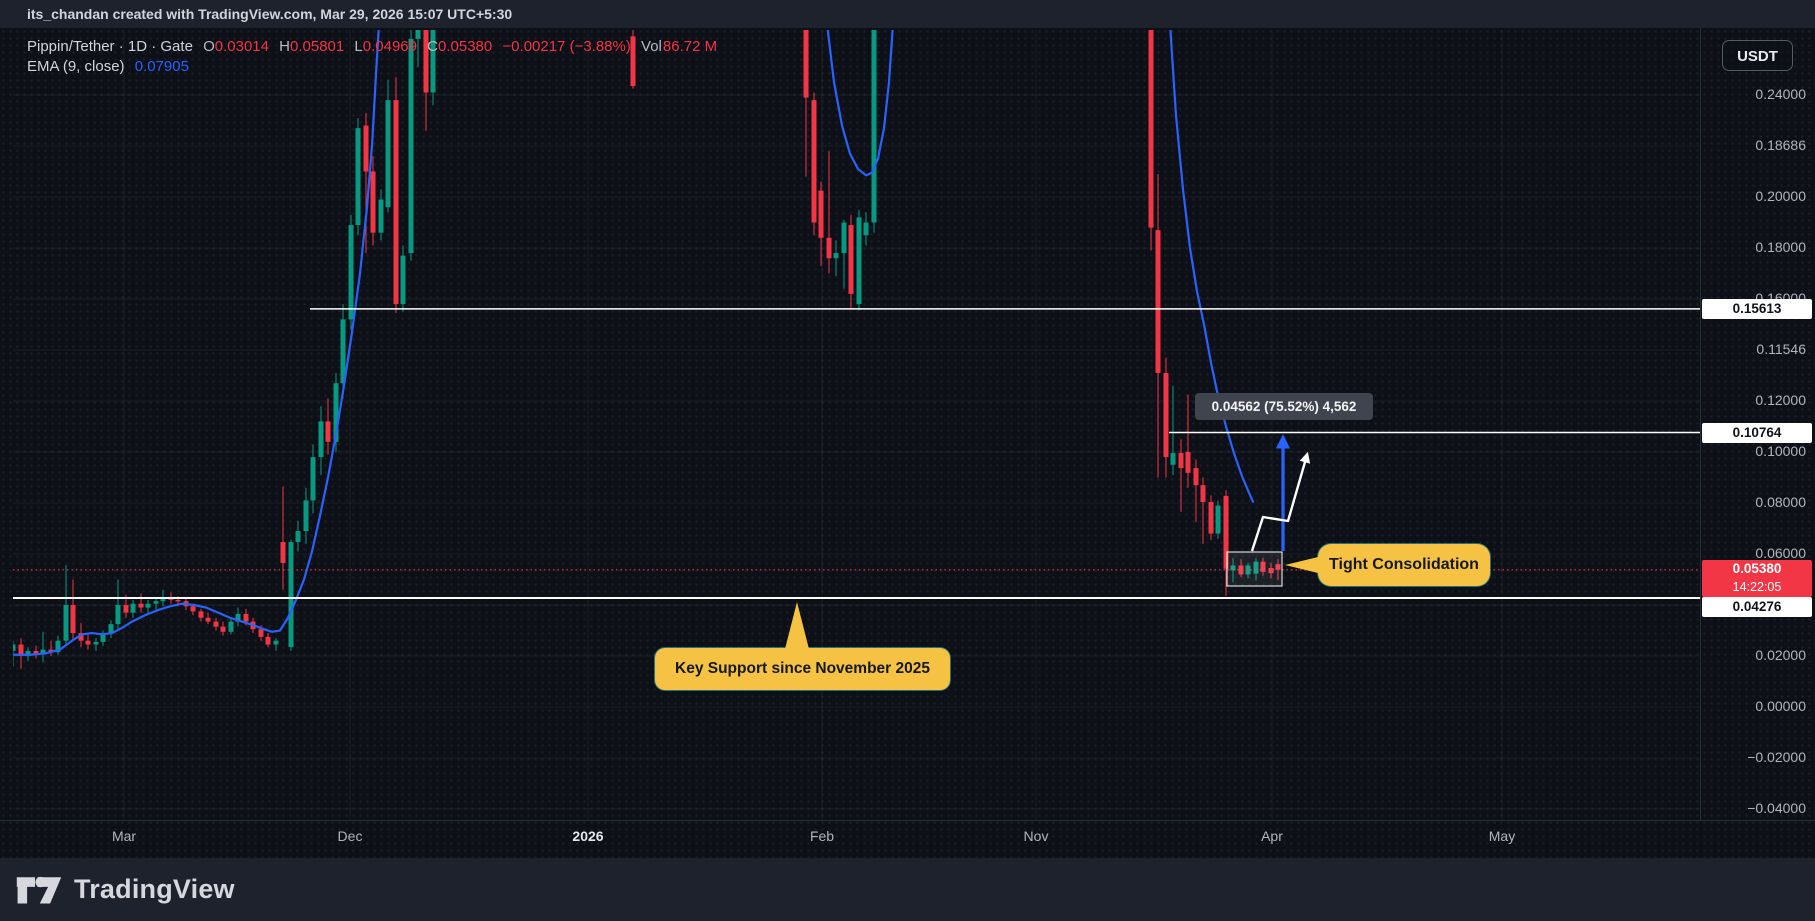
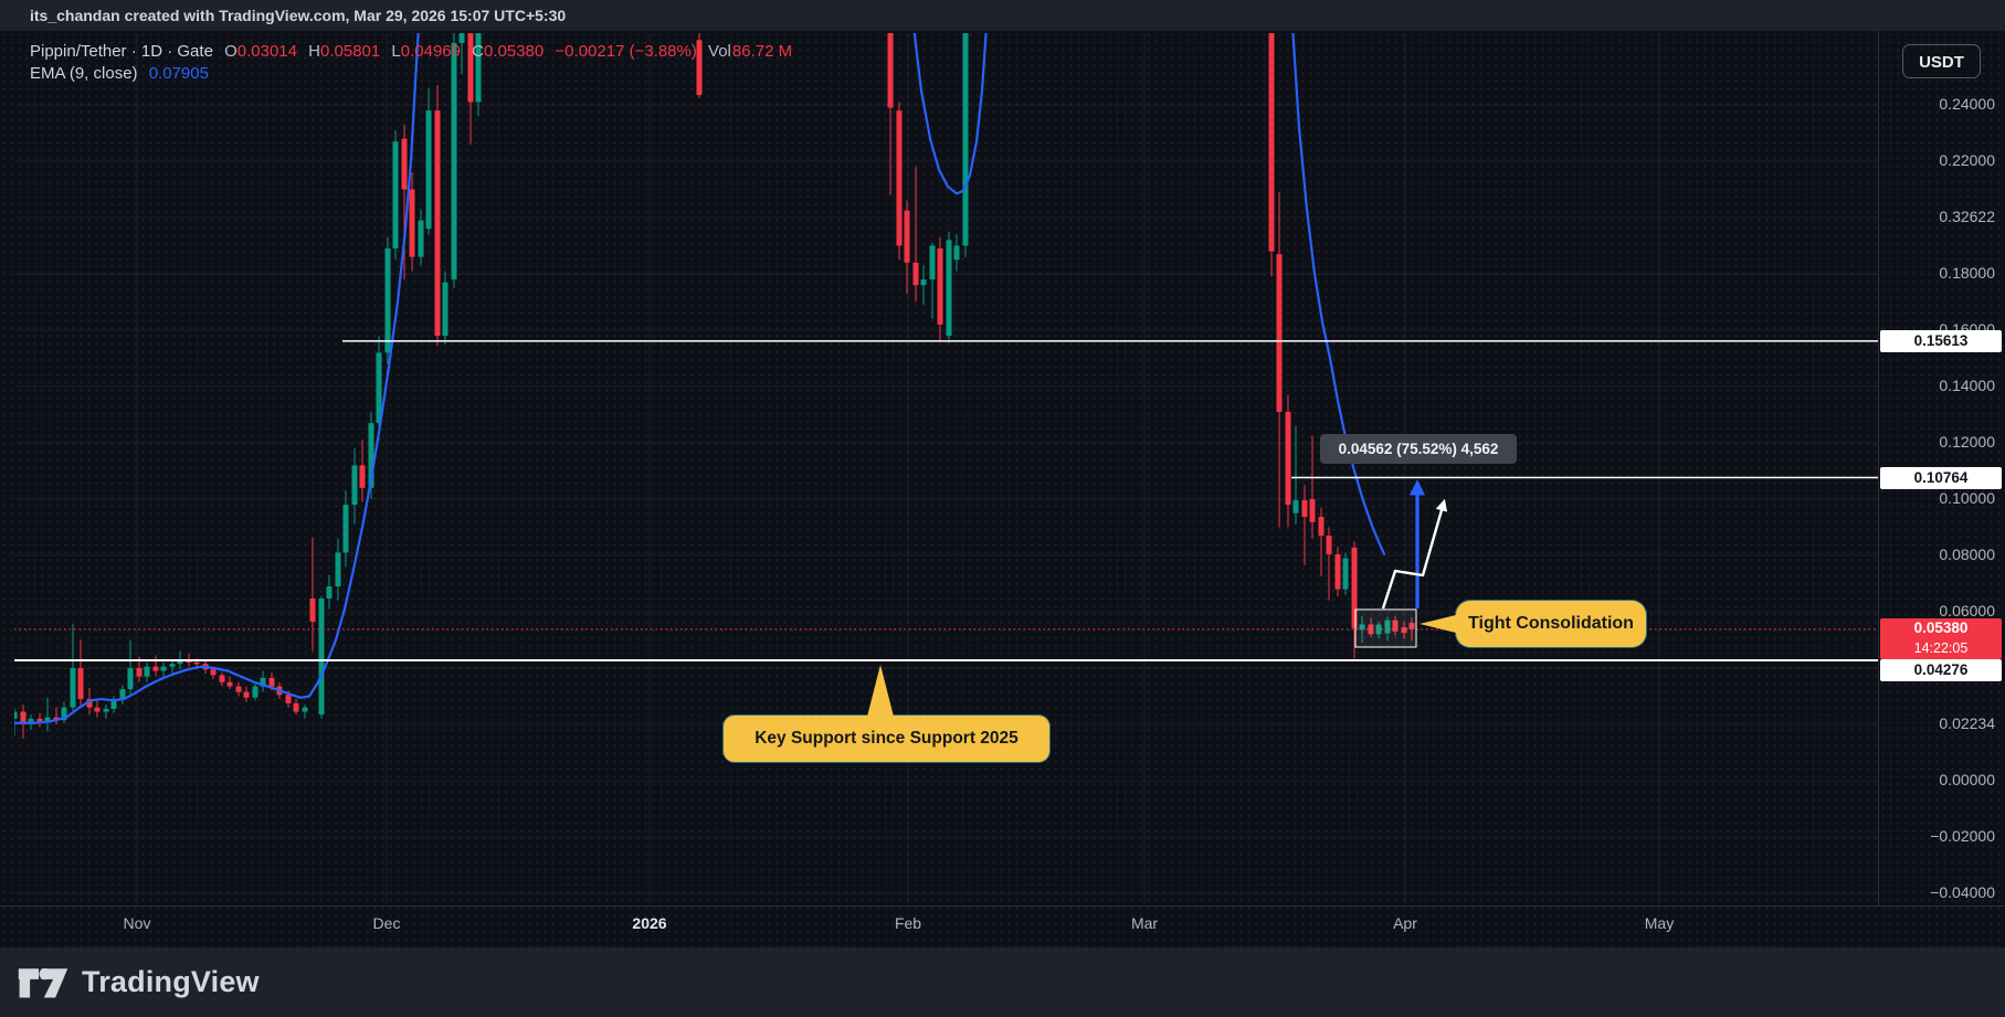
  its_chandan created with TradingView.com, Mar 29, 2026 15:07 UTC+5:30
  Pippin/Tether · 1D · Gate O0.03014 H0.05801 L0.04969 C0.05380 −0.00217 (−3.88%) Vol86.72 M
  EMA (9, close) 0.07905
  USDT
  0.24000
- 0.18686
+ 0.22000
- 0.20000
+ 0.32622
  0.18000
- 0.11546
+ 0.14000
  0.12000
  0.10000
  0.08000
  0.06000
- 0.02000
+ 0.02234
  0.00000
  −0.02000
  −0.04000
  0.15613
  0.10764
  0.05380
  14:22:05
  0.04276
- Mar
+ Nov
  Dec
  2026
  Feb
- Nov
+ Mar
  Apr
  May
  0.04562 (75.52%) 4,562
  Tight Consolidation
- Key Support since November 2025
+ Key Support since Support 2025
  TradingView
